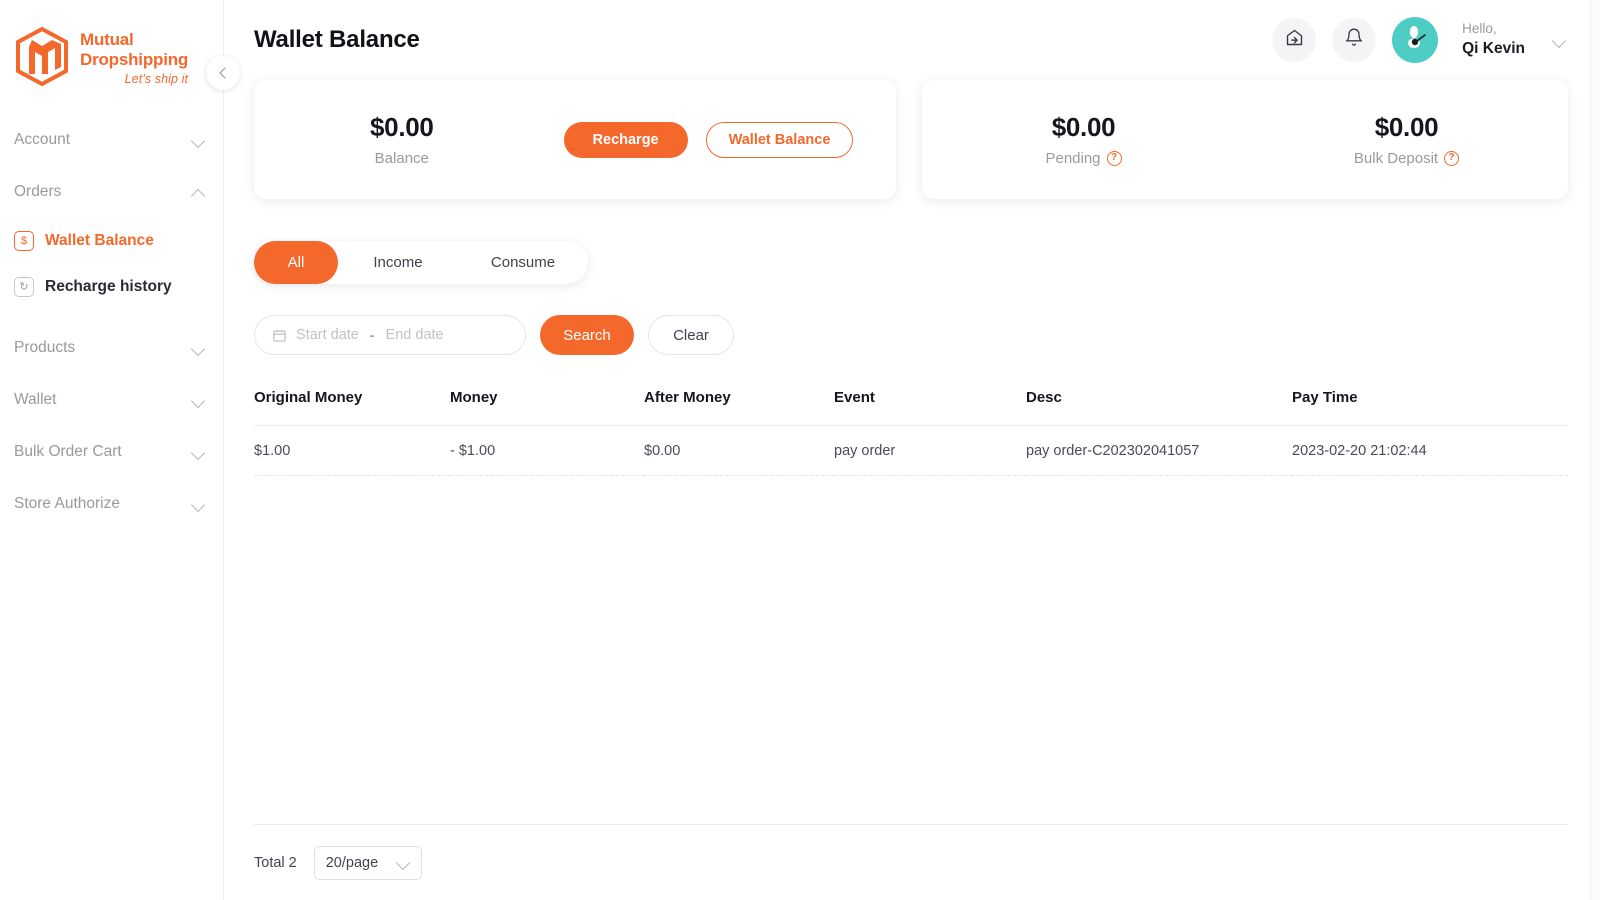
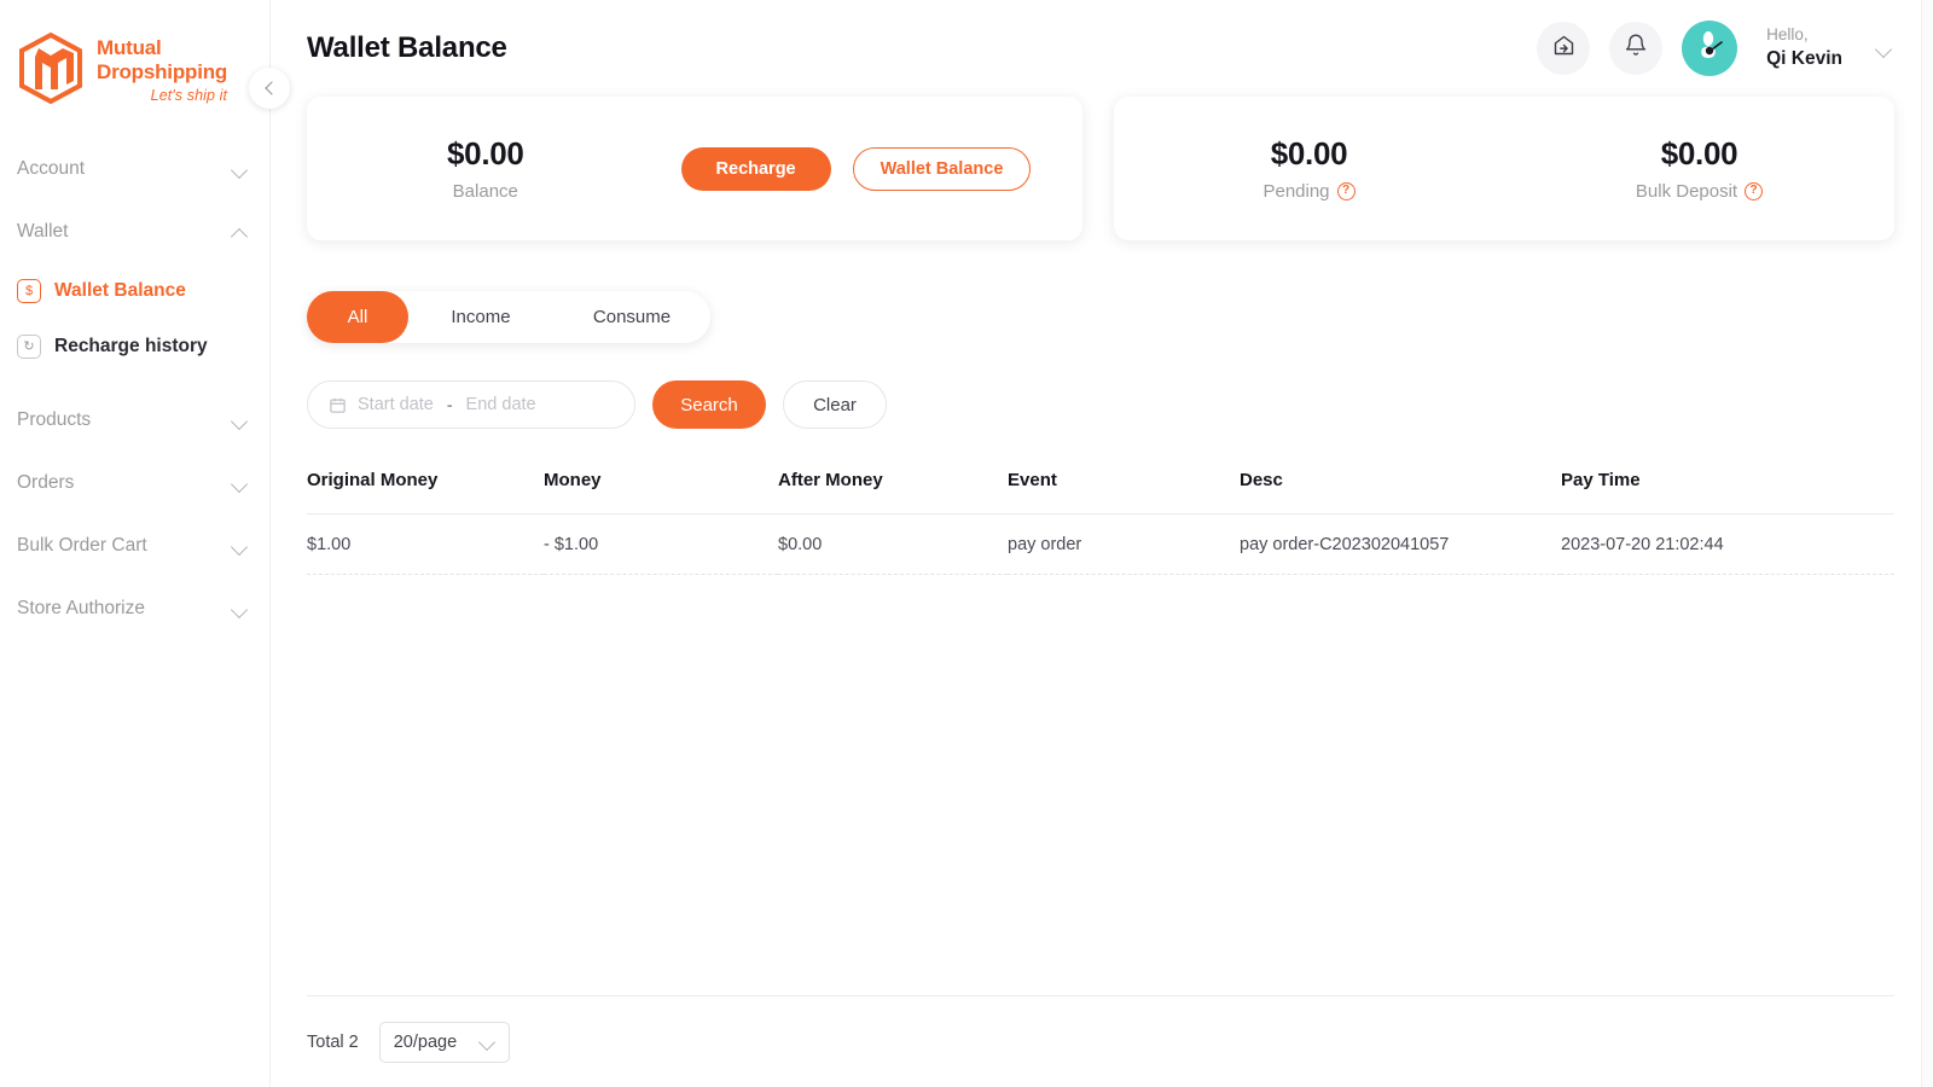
  Mutual
  Dropshipping
  Let's ship it
  Account
- Orders
+ Wallet
  $
  Wallet Balance
  ↻
  Recharge history
  Products
- Wallet
+ Orders
  Bulk Order Cart
  Store Authorize
  Wallet Balance
  Hello,
  Qi Kevin
  $0.00
  Balance
  Recharge
  Wallet Balance
  $0.00
  Pending
  ?
  $0.00
  Bulk Deposit
  ?
  All
  Income
  Consume
  Start date
  -
  End date
  Search
  Clear
  Original Money	Money	After Money	Event	Desc	Pay Time
- $1.00	- $1.00	$0.00	pay order	pay order-C202302041057	2023-02-20 21:02:44
+ $1.00	- $1.00	$0.00	pay order	pay order-C202302041057	2023-07-20 21:02:44
  Total 2
  20/page
